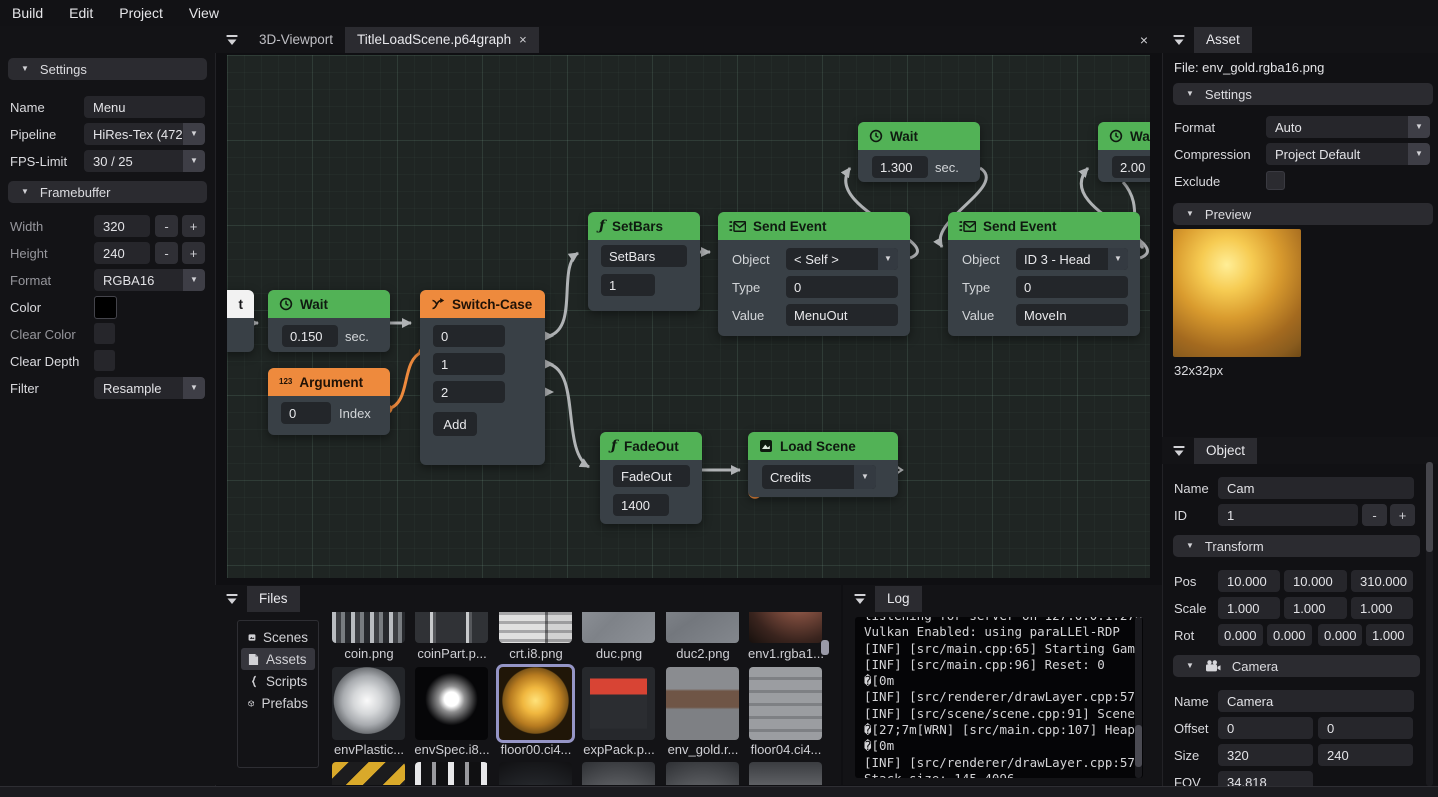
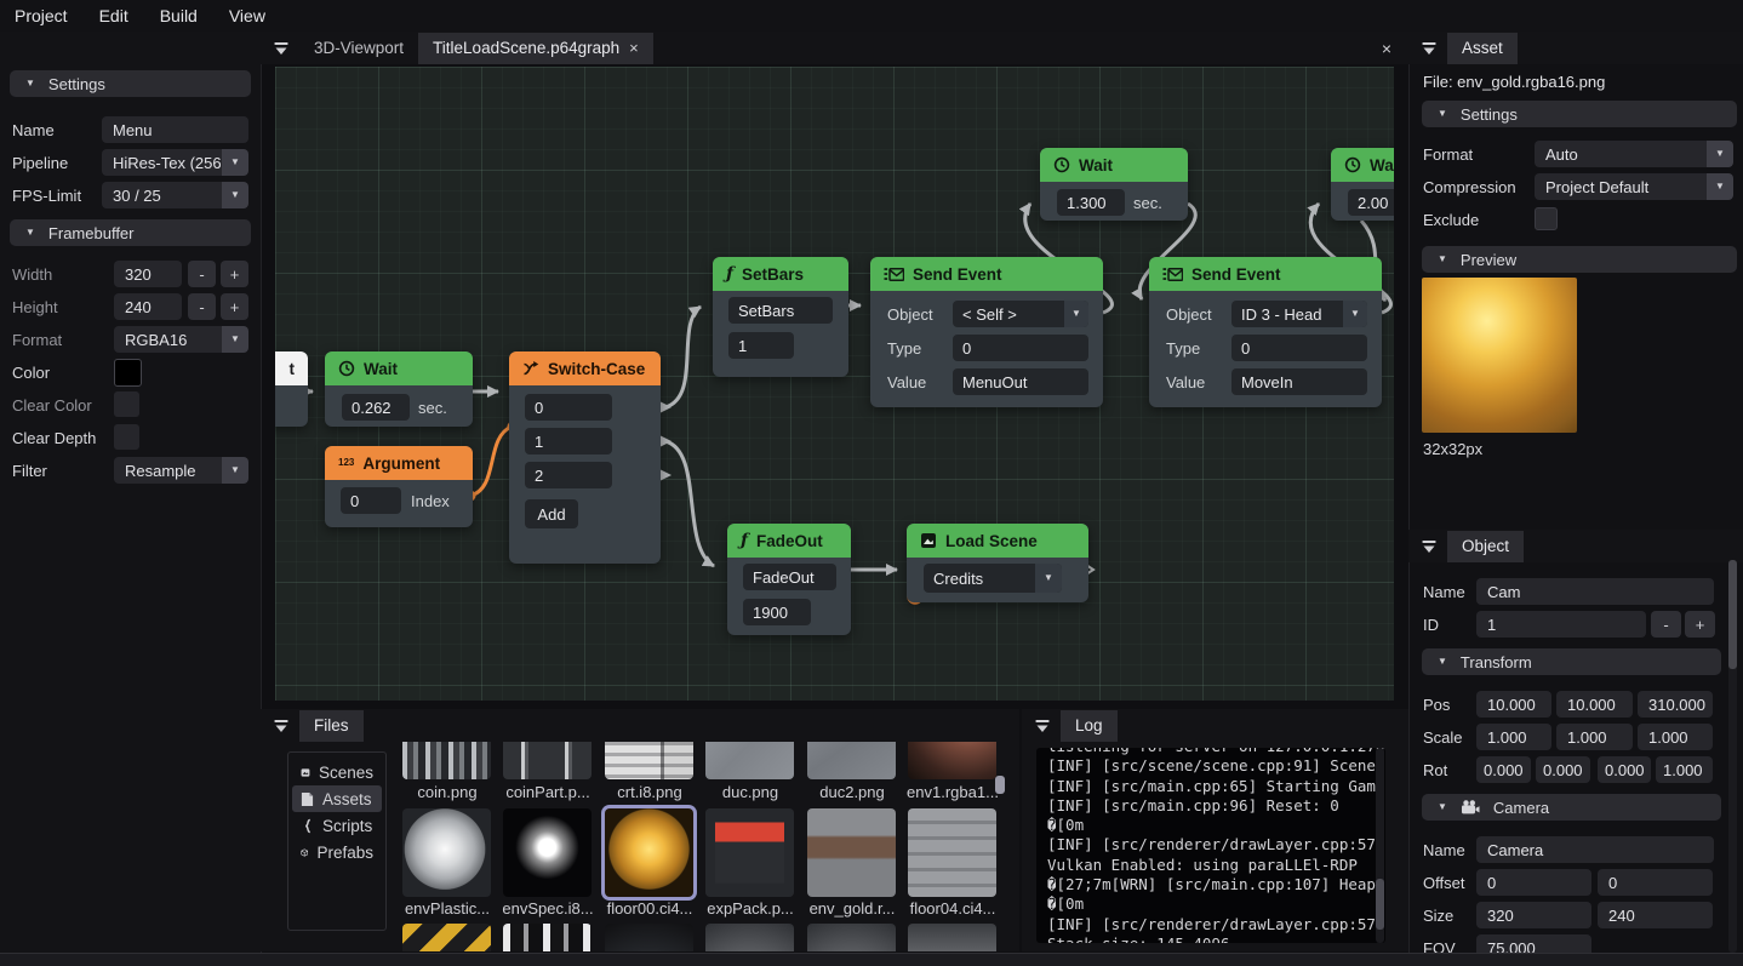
- Build
+ Project
  Edit
- Project
+ Build
  View
  ▼
  Settings
  Name
  Menu
  Pipeline
- HiRes-Tex (472
+ HiRes-Tex (256
  ▼
  FPS-Limit
  30 / 25
  ▼
  ▼
  Framebuffer
  Width
  320
  -
  +
  Height
  240
  -
  +
  Format
  RGBA16
  ▼
  Color
  Clear Color
  Clear Depth
  Filter
  Resample
  ▼
  3D-Viewport
  TitleLoadScene.p64graph
  ×
  ×
  t
  Wait
- 0.150
+ 0.262
  sec.
  123
  Argument
  0
  Index
  Switch-Case
  0
  1
  2
  Add
  ƒ
  SetBars
  SetBars
  1
  Send Event
  Object
  < Self >
  ▼
  Type
  0
  Value
  MenuOut
  Wait
  1.300
  sec.
  Send Event
  Object
  ID 3 - Head
  ▼
  Type
  0
  Value
  MoveIn
  Wa
  2.00
  ƒ
  FadeOut
  FadeOut
- 1400
+ 1900
  Load Scene
  Credits
  ▼
  Files
  Scenes
  Assets
  Scripts
  Prefabs
  coin.png
  coinPart.p...
  crt.i8.png
  duc.png
  duc2.png
  env1.rgba1..
  envPlastic...
  envSpec.i8...
  floor00.ci4...
  expPack.p...
  env_gold.r...
  floor04.ci4...
  Log
- Vulkan Enabled: using paraLLEl-RDP
+ [INF] [src/scene/scene.cpp:91] Scene
  [INF] [src/main.cpp:65] Starting Gam
  [INF] [src/main.cpp:96] Reset: 0
  �[0m
  [INF] [src/renderer/drawLayer.cpp:57
- [INF] [src/scene/scene.cpp:91] Scene
+ Vulkan Enabled: using paraLLEl-RDP
  �[27;7m[WRN] [src/main.cpp:107] Heap
  �[0m
  [INF] [src/renderer/drawLayer.cpp:57
  Asset
  File: env_gold.rgba16.png
  ▼
  Settings
  Format
  Auto
  ▼
  Compression
  Project Default
  ▼
  Exclude
  ▼
  Preview
  32x32px
  Object
  Name
  Cam
  ID
  1
  -
  +
  ▼
  Transform
  Pos
  10.000
  10.000
  310.000
  Scale
  1.000
  1.000
  1.000
  Rot
  0.000
  0.000
  0.000
  1.000
  ▼
  Camera
  Name
  Camera
  Offset
  0
  0
  Size
  320
  240
  FOV
- 34.818
+ 75.000
